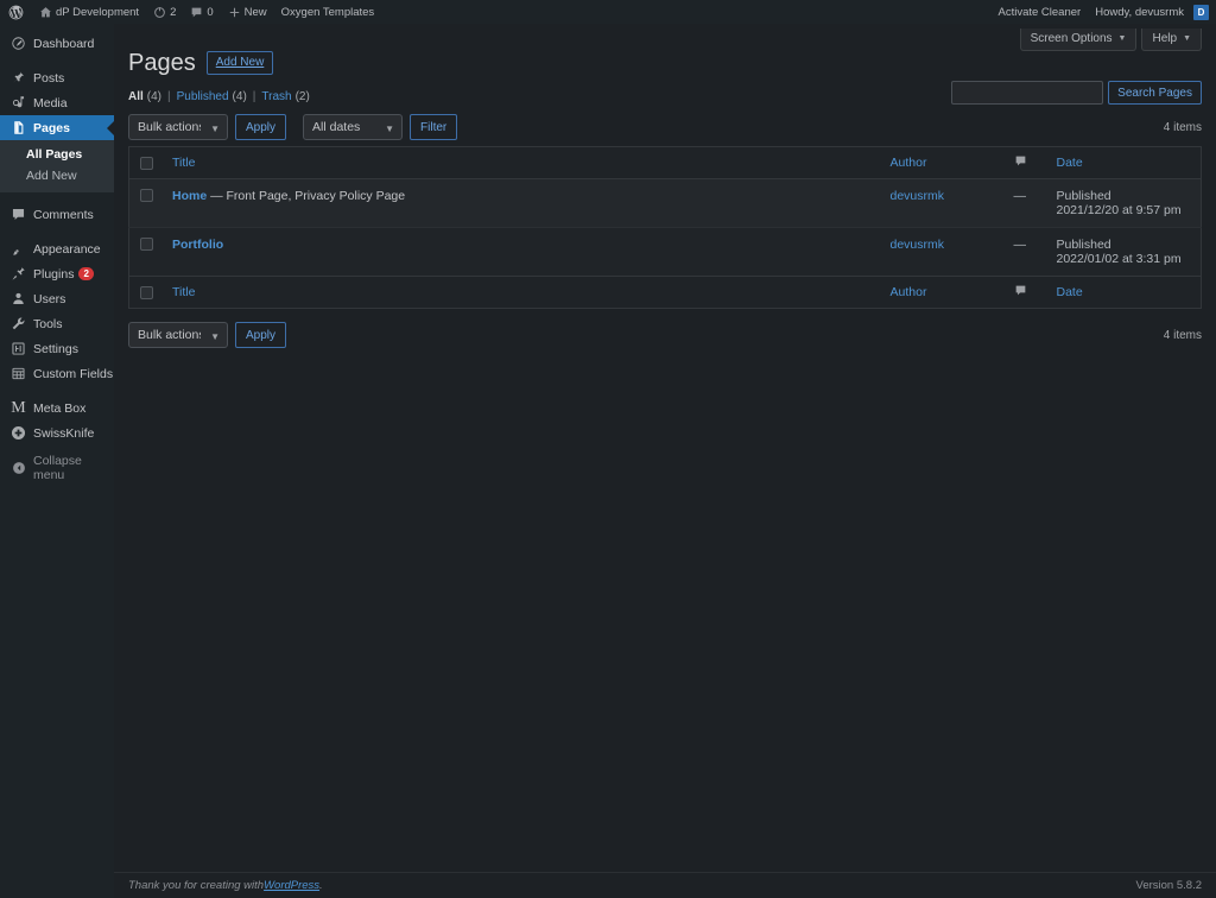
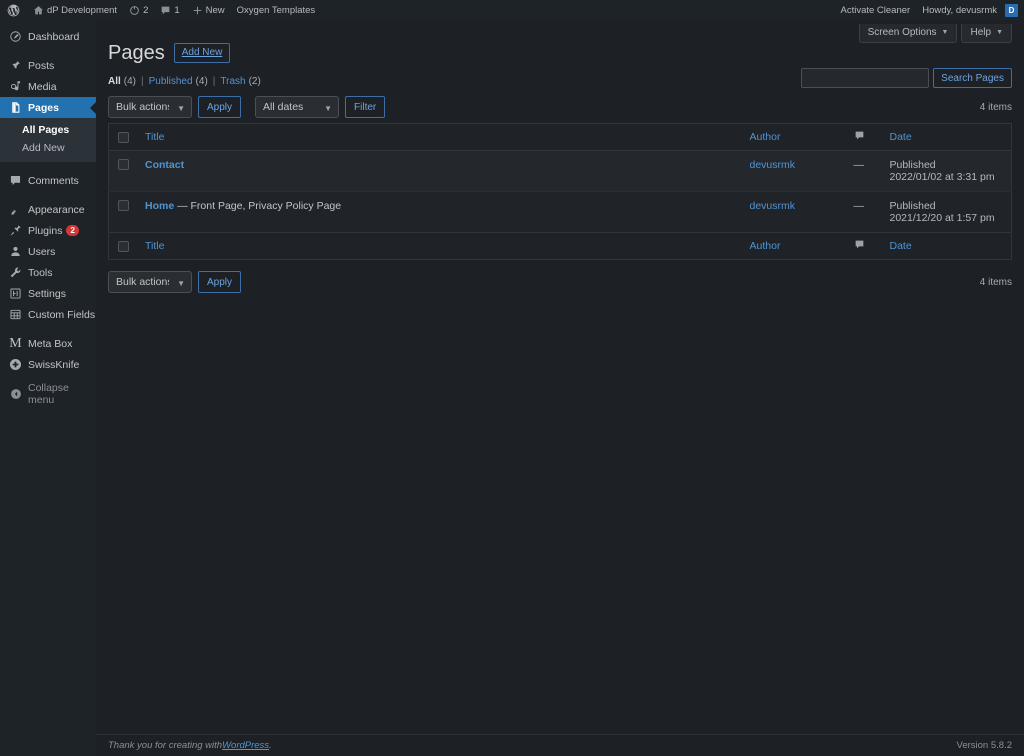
  dP Development
  2
- 0
+ 1
  New
  Oxygen Templates
  Activate Cleaner
  Howdy, devusrmk
  D
  Dashboard
  Posts
  Media
  Pages
  All Pages
  Add New
  Comments
  Appearance
  Plugins
  2
  Users
  Tools
  Settings
  Custom Fields
  M
  Meta Box
  SwissKnife
  Collapse menu
  Screen Options
  Help
  Pages
  Add New
  Search Pages
  All
  (4)
  |
  Published
  (4)
  |
  Trash
  (2)
  Bulk action
  ▼
  Apply
  All dates
  ▼
  Filter
  4 items
  	Title	Author		Date
+ 	Contact	devusrmk	—	Published 2022/01/02 at 3:31 pm
- 	Home — Front Page, Privacy Policy Page	devusrmk	—	Published 2021/12/20 at 9:57 pm
+ 	Home — Front Page, Privacy Policy Page	devusrmk	—	Published 2021/12/20 at 1:57 pm
- 	Portfolio	devusrmk	—	Published 2022/01/02 at 3:31 pm
  	Title	Author		Date
  Bulk action
  ▼
  Apply
  4 items
  Thank you for creating with
  WordPress
  .
  Version 5.8.2
